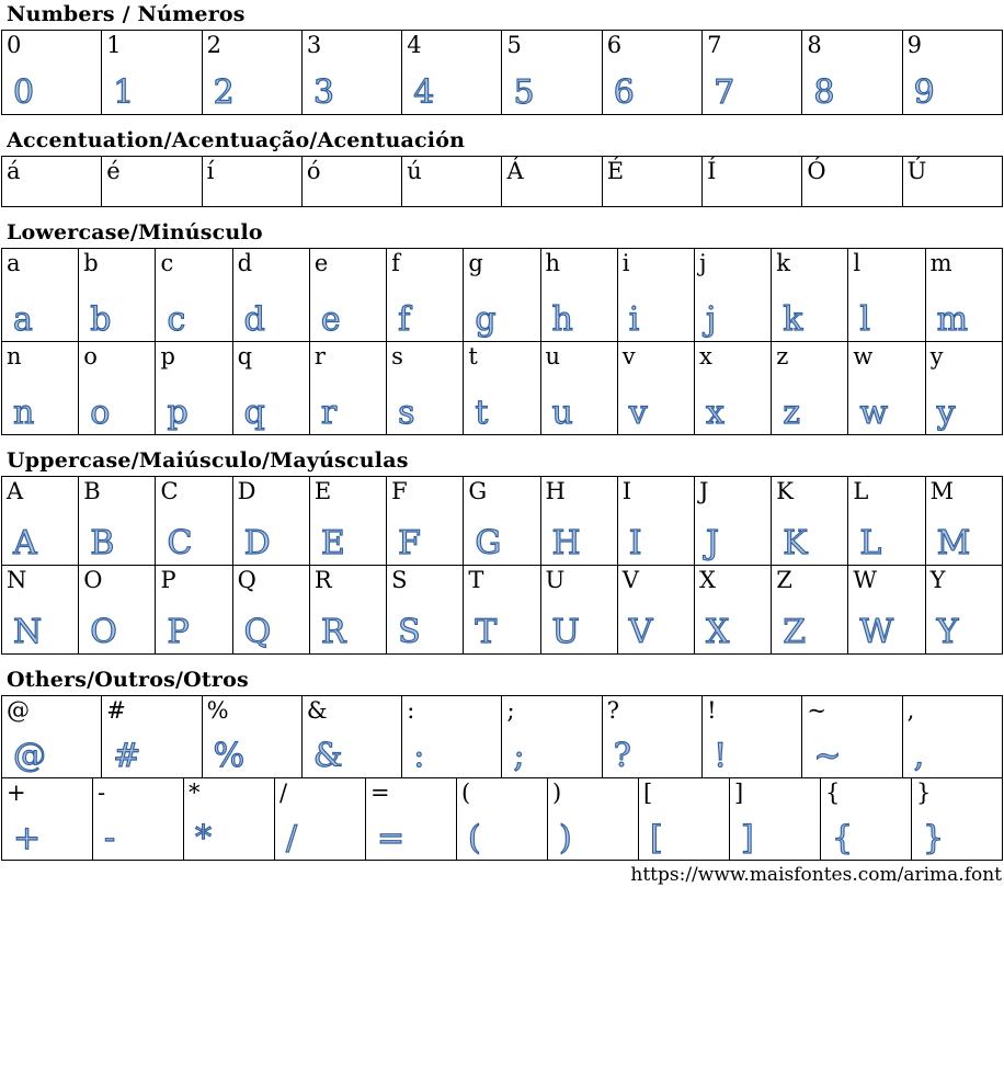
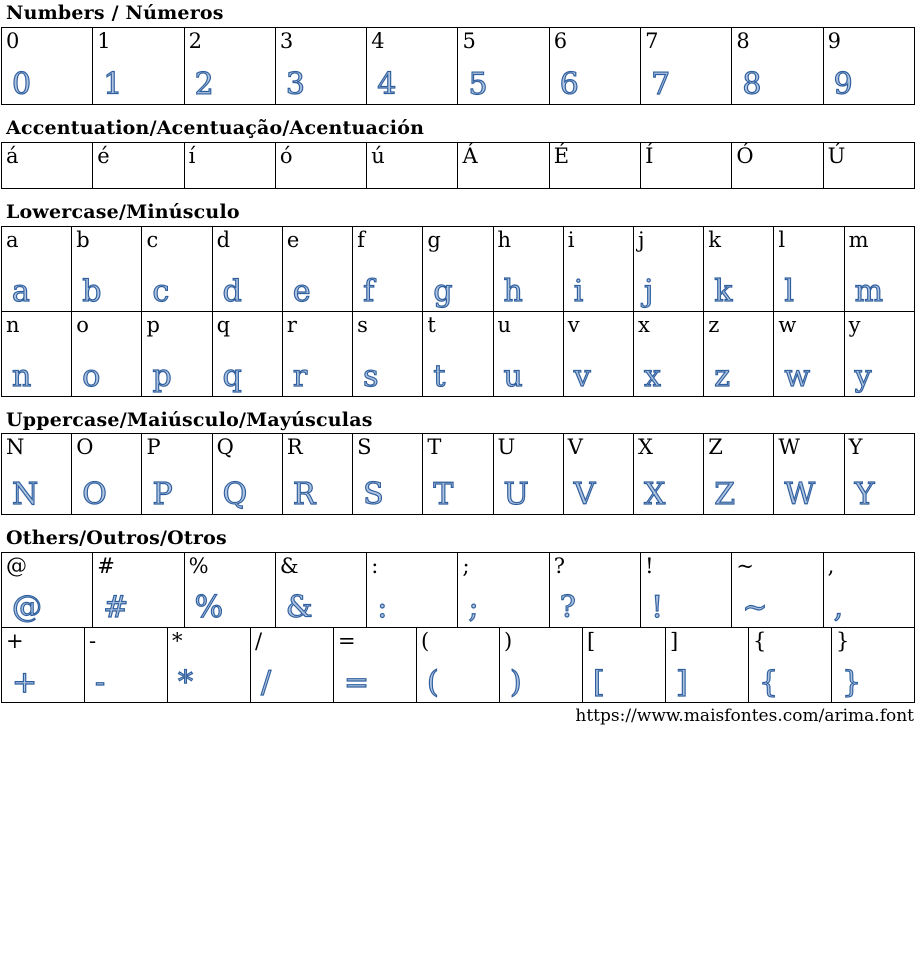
  Numbers / Números
  00	11	22	33	44	55	66	77	88	99
  Accentuation/Acentuação/Acentuación
  á	é	í	ó	ú	Á	É	Í	Ó	Ú
  Lowercase/Minúsculo
  aa	bb	cc	dd	ee	ff	gg	hh	ii	jj	kk	ll	mm
  nn	oo	pp	qq	rr	ss	tt	uu	vv	xx	zz	ww	yy
  Uppercase/Maiúsculo/Mayúsculas
- AA	BB	CC	DD	EE	FF	GG	HH	II	JJ	KK	LL	MM
  NN	OO	PP	QQ	RR	SS	TT	UU	VV	XX	ZZ	WW	YY
  Others/Outros/Otros
  @@	##	%%	&&	::	;;	??	!!	~~	,,
  ++	--	**	//	==	((	))	[[	]]	{{	}}
  https://www.maisfontes.com/arima.font
